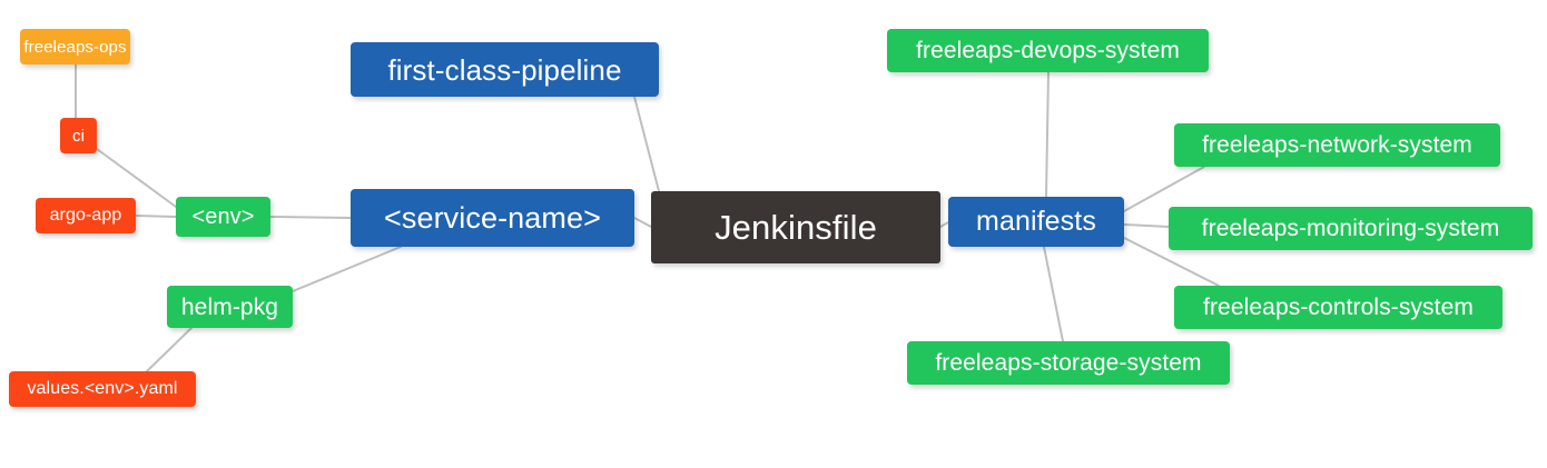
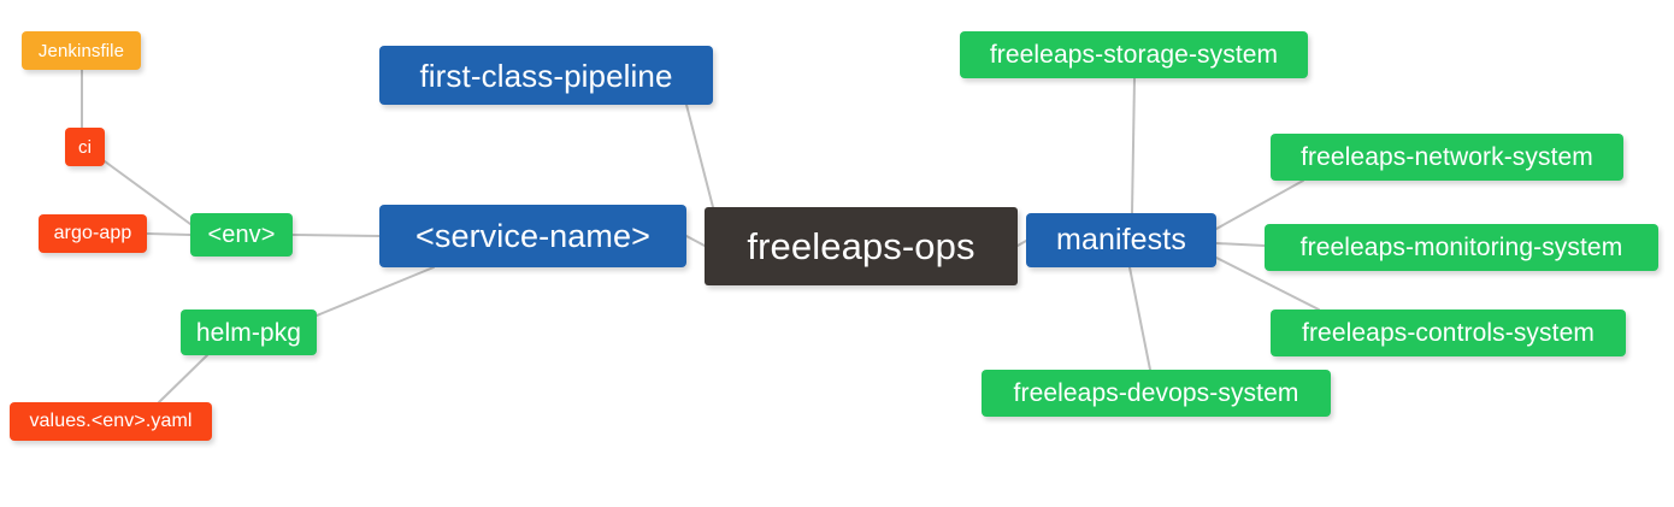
- Jenkinsfile
+ freeleaps-ops
  <service-name>
  manifests
  first-class-pipeline
  <env>
  helm-pkg
- freeleaps-ops
+ Jenkinsfile
  ci
  argo-app
  values.<env>.yaml
- freeleaps-devops-system
+ freeleaps-storage-system
  freeleaps-network-system
  freeleaps-monitoring-system
  freeleaps-controls-system
- freeleaps-storage-system
+ freeleaps-devops-system
